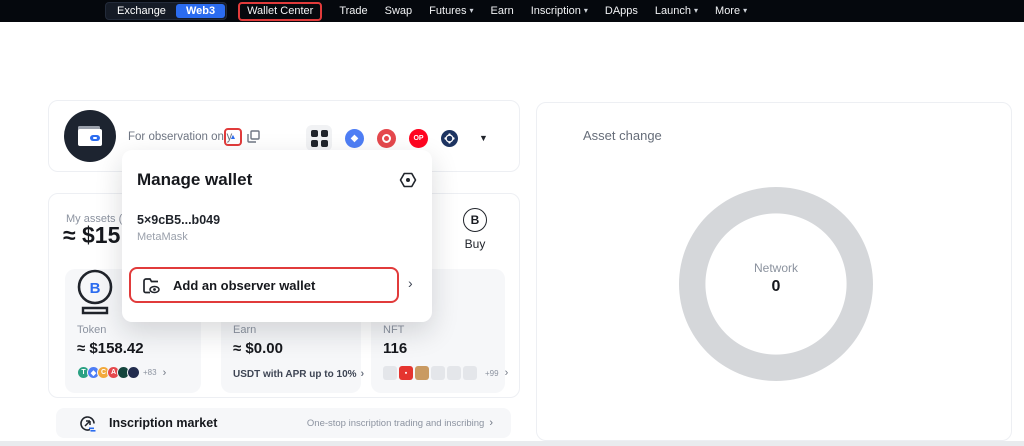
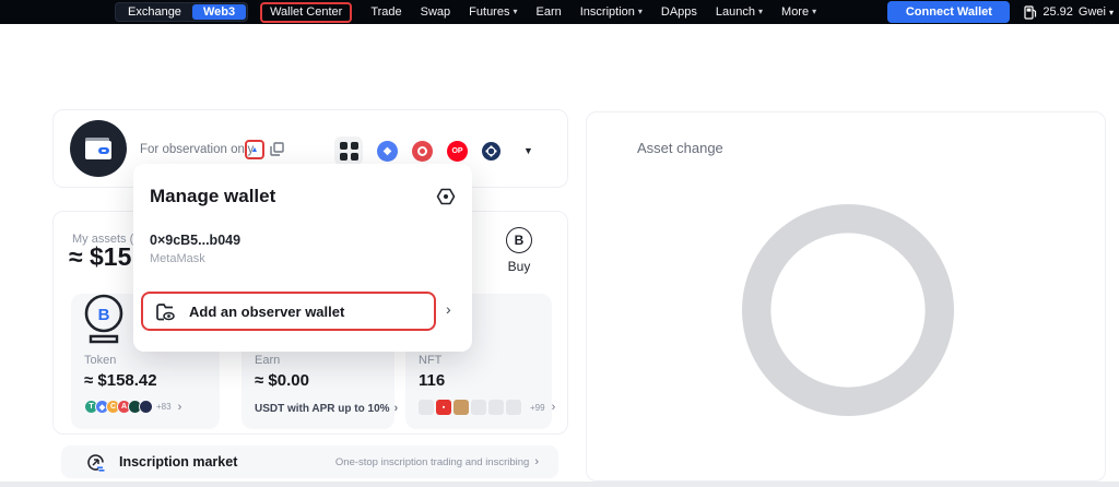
  Exchange
  Web3
  Wallet Center
  Trade
  Swap
  Futures ▾
  Earn
  Inscription ▾
  DApps
  Launch ▾
  More ▾
+ Connect Wallet
+ 25.92
+ Gwei
+ ▾
  For observation only
  ◆
  ▼
  My assets (
  ≈ $15
  B
  Buy
  B
  Token
  ≈ $158.42
  +83
  ›
  Earn
  ≈ $0.00
  USDT with APR up to 10% ›
  NFT
  116
  +99
  ›
  Inscription market
  One-stop inscription trading and inscribing
  ›
  Asset change
- Network
- 0
  Manage wallet
- 5×9cB5...b049
+ 0×9cB5...b049
  MetaMask
  Add an observer wallet
  ›
